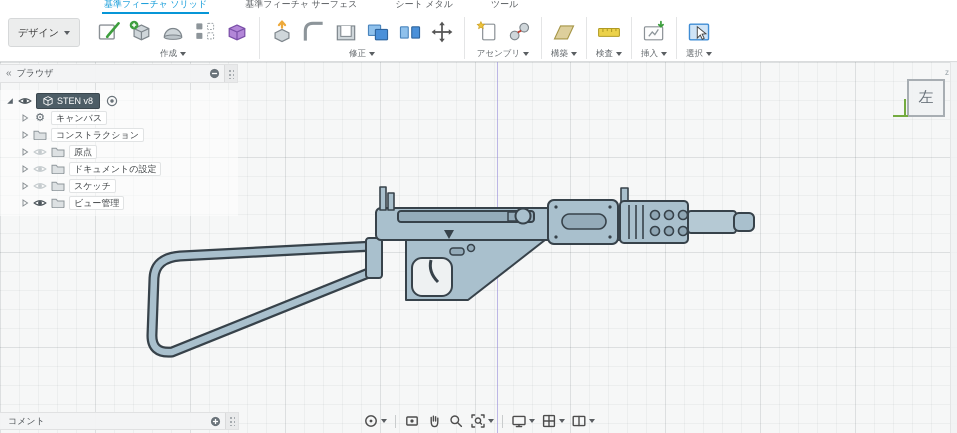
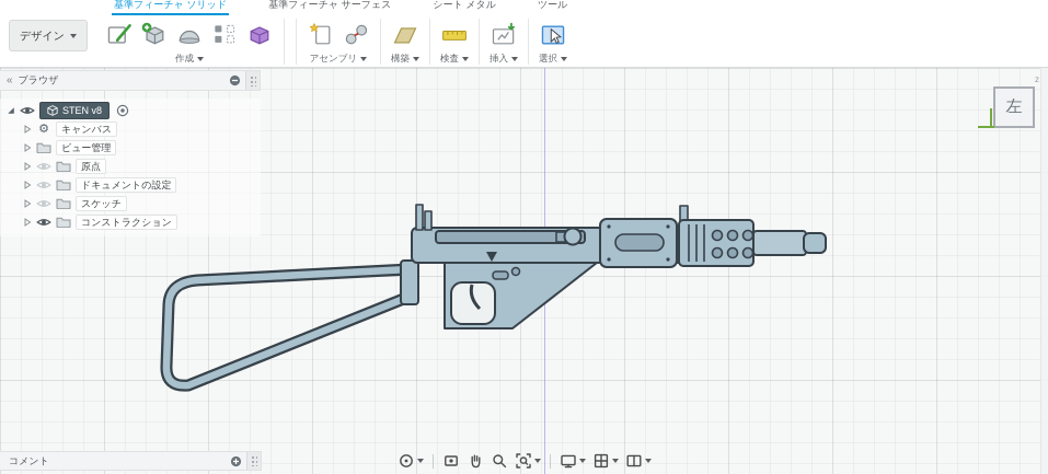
  基準フィーチャ ソリッド
  基準フィーチャ サーフェス
  シート メタル
  ツール
  デザイン
  作成
- 修正
  アセンブリ
  構築
  検査
  挿入
  選択
  «
  ブラウザ
  STEN v8
  ⚙
  キャンバス
- コンストラクション
+ ビュー管理
  原点
  ドキュメントの設定
  スケッチ
- ビュー管理
+ コンストラクション
  左
  z
  コメント
